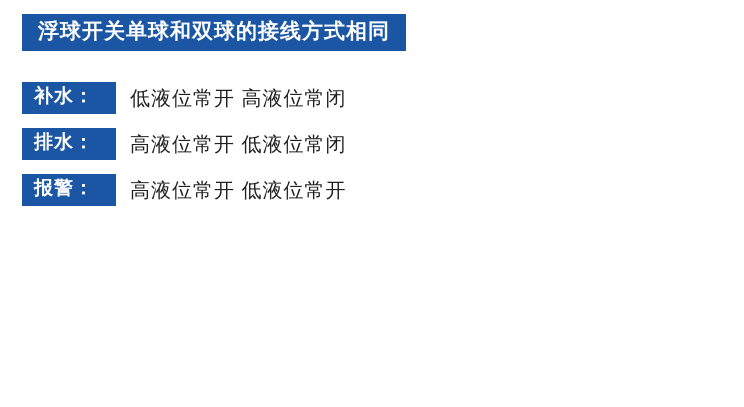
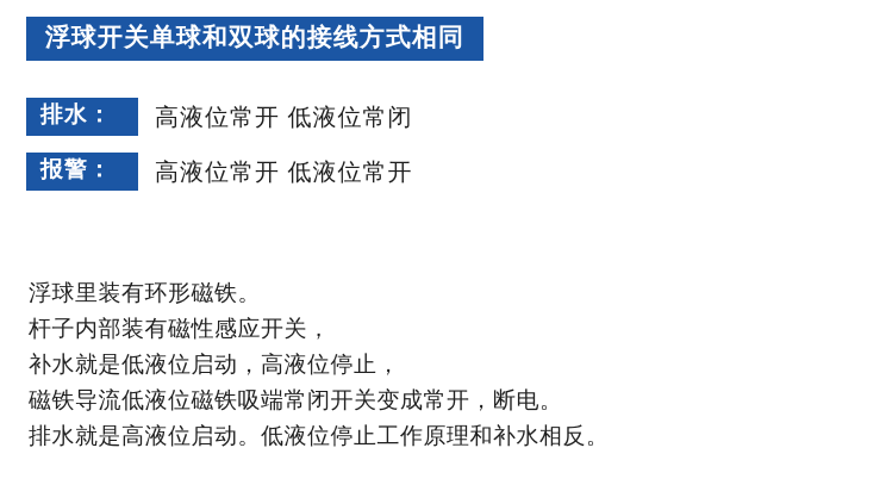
  浮球开关单球和双球的接线方式相同
- 补水：
- 低液位常开 高液位常闭
  排水：
  高液位常开 低液位常闭
  报警：
  高液位常开 低液位常开
+ 浮球里装有环形磁铁。
+ 杆子内部装有磁性感应开关，
+ 补水就是低液位启动，高液位停止，
+ 磁铁导流低液位磁铁吸端常闭开关变成常开，断电。
+ 排水就是高液位启动。低液位停止工作原理和补水相反。
